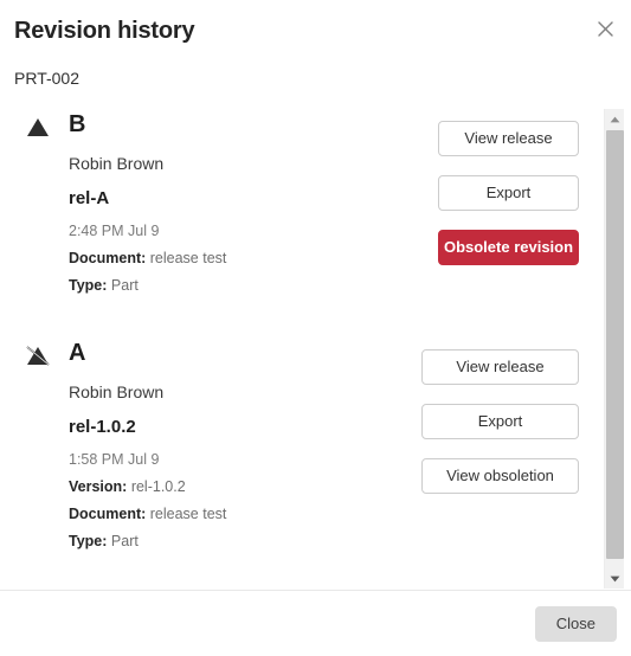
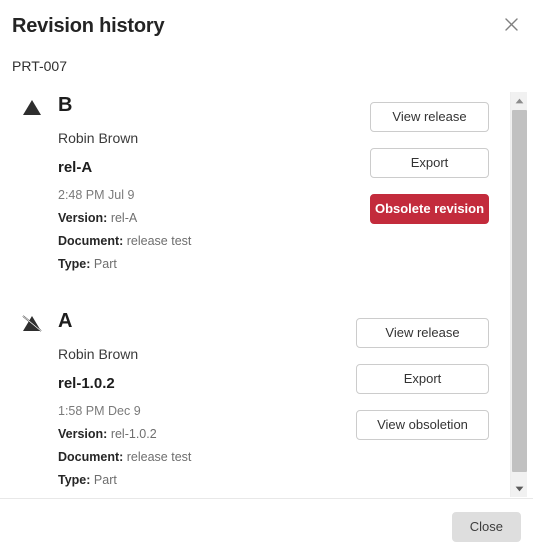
  Revision history
- PRT-002
+ PRT-007
  B
  Robin Brown
  rel-A
  2:48 PM Jul 9
+ Version: rel-A
  Document: release test
  Type: Part
  View release
  Export
  Obsolete revision
  A
  Robin Brown
  rel-1.0.2
- 1:58 PM Jul 9
+ 1:58 PM Dec 9
  Version: rel-1.0.2
  Document: release test
  Type: Part
  View release
  Export
  View obsoletion
  Close
